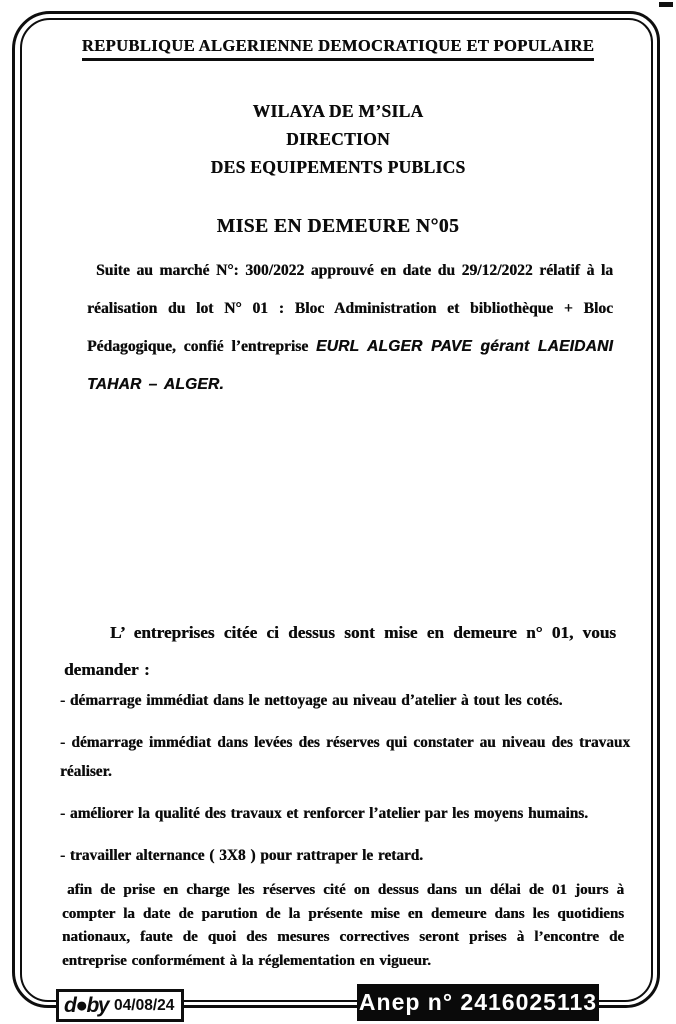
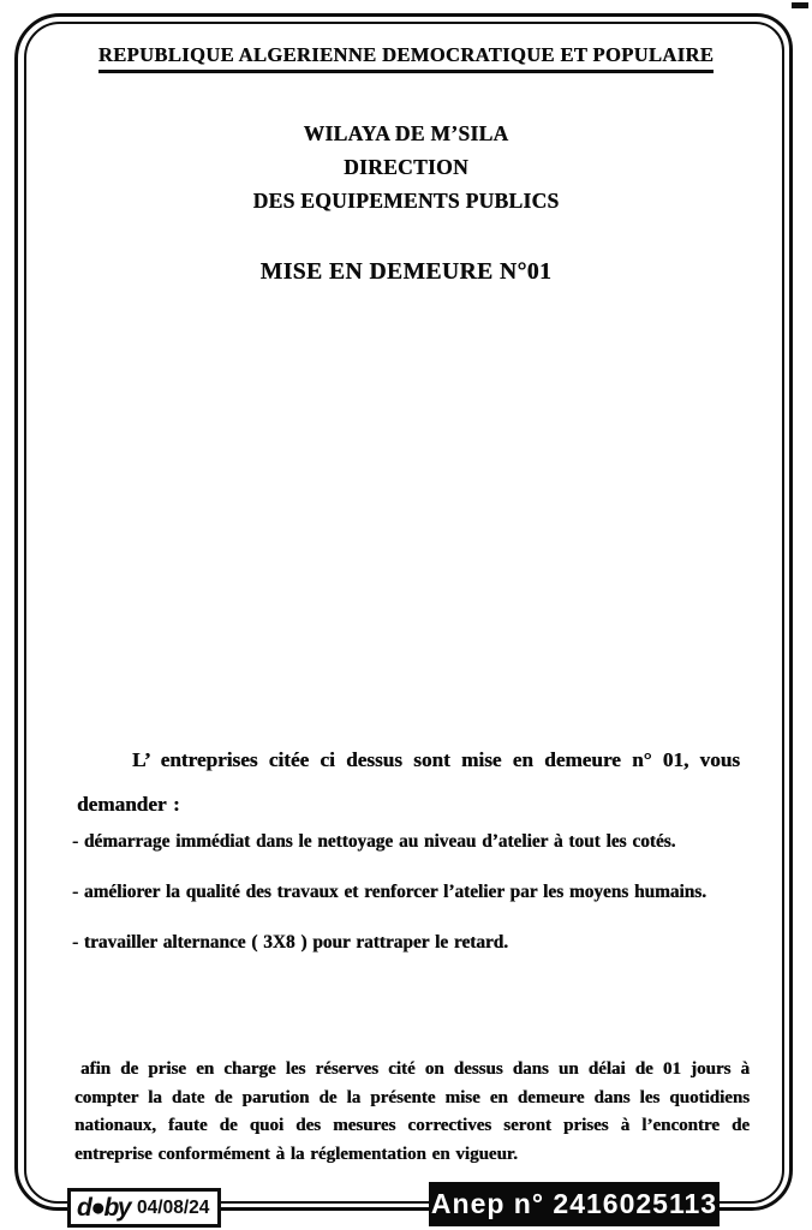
  REPUBLIQUE ALGERIENNE DEMOCRATIQUE ET POPULAIRE
  WILAYA DE M’SILA
  DIRECTION
  DES EQUIPEMENTS PUBLICS
- MISE EN DEMEURE N°05
+ MISE EN DEMEURE N°01
- Suite au marché N°: 300/2022 approuvé en date du 29/12/2022 rélatif à la réalisation du lot N° 01 : Bloc Administration et bibliothèque + Bloc Pédagogique, confié l’entreprise EURL ALGER PAVE gérant LAEIDANI TAHAR – ALGER.
  L’ entreprises citée ci dessus sont mise en demeure n° 01, vous demander :
  - démarrage immédiat dans le nettoyage au niveau d’atelier à tout les cotés.
- - démarrage immédiat dans levées des réserves qui constater au niveau des travaux réaliser.
  - améliorer la qualité des travaux et renforcer l’atelier par les moyens humains.
  - travailler alternance ( 3X8 ) pour rattraper le retard.
  afin de prise en charge les réserves cité on dessus dans un délai de 01 jours à compter la date de parution de la présente mise en demeure dans les quotidiens nationaux, faute de quoi des mesures correctives seront prises à l’encontre de entreprise conformément à la réglementation en vigueur.
  d●by
  04/08/24
  Anep n° 2416025113
